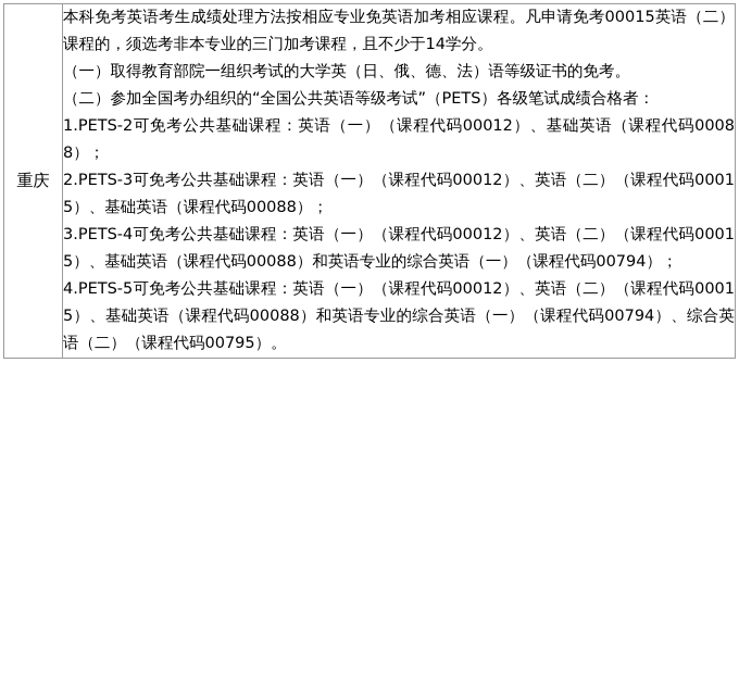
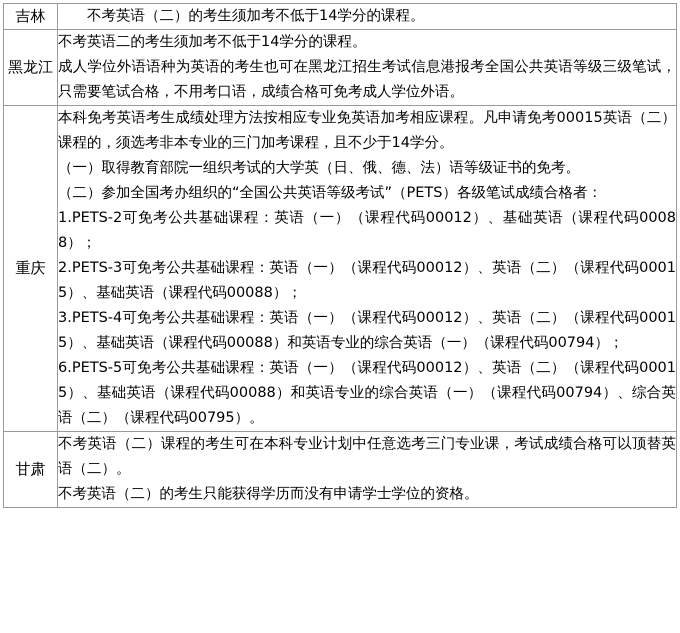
+ 吉林	不考英语（二）的考生须加考不低于14学分的课程。
+ 黑龙江	不考英语二的考生须加考不低于14学分的课程。 成人学位外语语种为英语的考生也可在黑龙江招生考试信息港报考全国公共英语等级三级笔试，只需要笔试合格，不用考口语，成绩合格可免考成人学位外语。
- 重庆	本科免考英语考生成绩处理方法按相应专业免英语加考相应课程。凡申请免考00015英语（二）课程的，须选考非本专业的三门加考课程，且不少于14学分。 （一）取得教育部院一组织考试的大学英（日、俄、德、法）语等级证书的免考。 （二）参加全国考办组织的“全国公共英语等级考试”（PETS）各级笔试成绩合格者： 1.PETS-2可免考公共基础课程：英语（一）（课程代码00012）、基础英语（课程代码00088）； 2.PETS-3可免考公共基础课程：英语（一）（课程代码00012）、英语（二）（课程代码00015）、基础英语（课程代码00088）； 3.PETS-4可免考公共基础课程：英语（一）（课程代码00012）、英语（二）（课程代码00015）、基础英语（课程代码00088）和英语专业的综合英语（一）（课程代码00794）； 4.PETS-5可免考公共基础课程：英语（一）（课程代码00012）、英语（二）（课程代码00015）、基础英语（课程代码00088）和英语专业的综合英语（一）（课程代码00794）、综合英语（二）（课程代码00795）。
+ 重庆	本科免考英语考生成绩处理方法按相应专业免英语加考相应课程。凡申请免考00015英语（二）课程的，须选考非本专业的三门加考课程，且不少于14学分。 （一）取得教育部院一组织考试的大学英（日、俄、德、法）语等级证书的免考。 （二）参加全国考办组织的“全国公共英语等级考试”（PETS）各级笔试成绩合格者： 1.PETS-2可免考公共基础课程：英语（一）（课程代码00012）、基础英语（课程代码00088）； 2.PETS-3可免考公共基础课程：英语（一）（课程代码00012）、英语（二）（课程代码00015）、基础英语（课程代码00088）； 3.PETS-4可免考公共基础课程：英语（一）（课程代码00012）、英语（二）（课程代码00015）、基础英语（课程代码00088）和英语专业的综合英语（一）（课程代码00794）； 6.PETS-5可免考公共基础课程：英语（一）（课程代码00012）、英语（二）（课程代码00015）、基础英语（课程代码00088）和英语专业的综合英语（一）（课程代码00794）、综合英语（二）（课程代码00795）。
+ 甘肃	不考英语（二）课程的考生可在本科专业计划中任意选考三门专业课，考试成绩合格可以顶替英语（二）。 不考英语（二）的考生只能获得学历而没有申请学士学位的资格。
